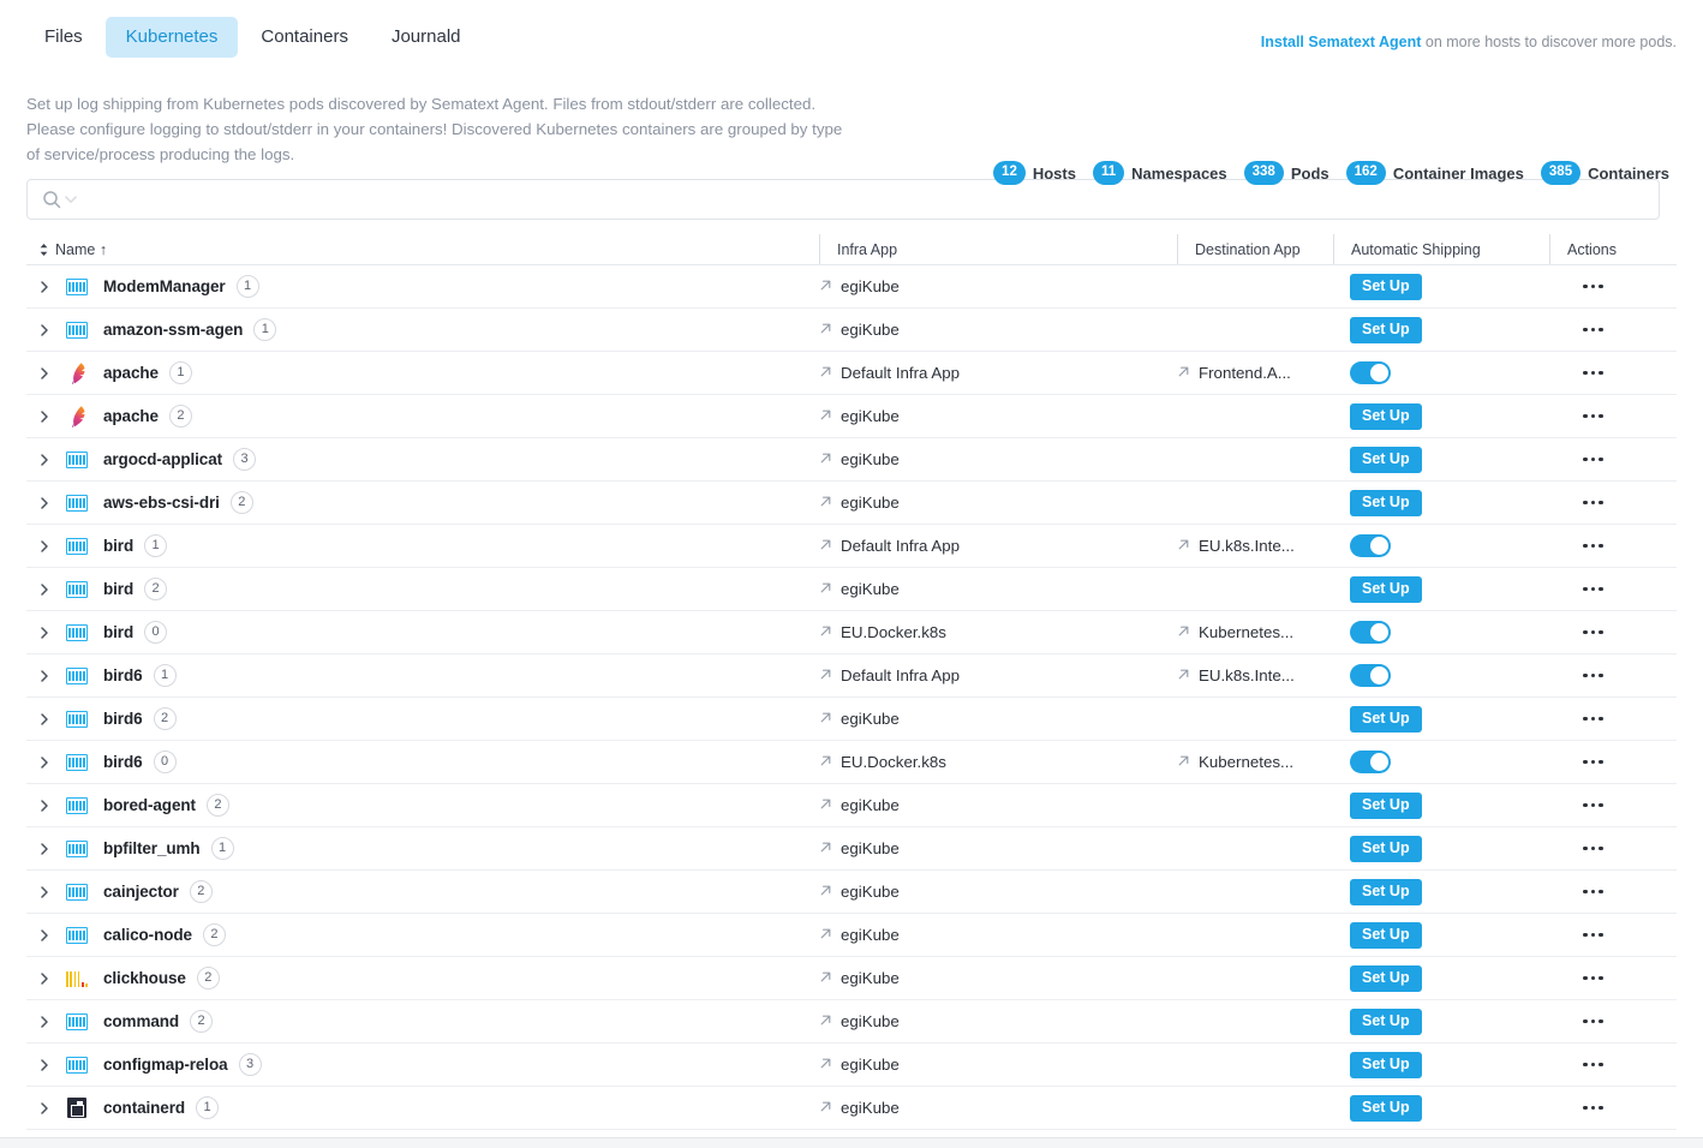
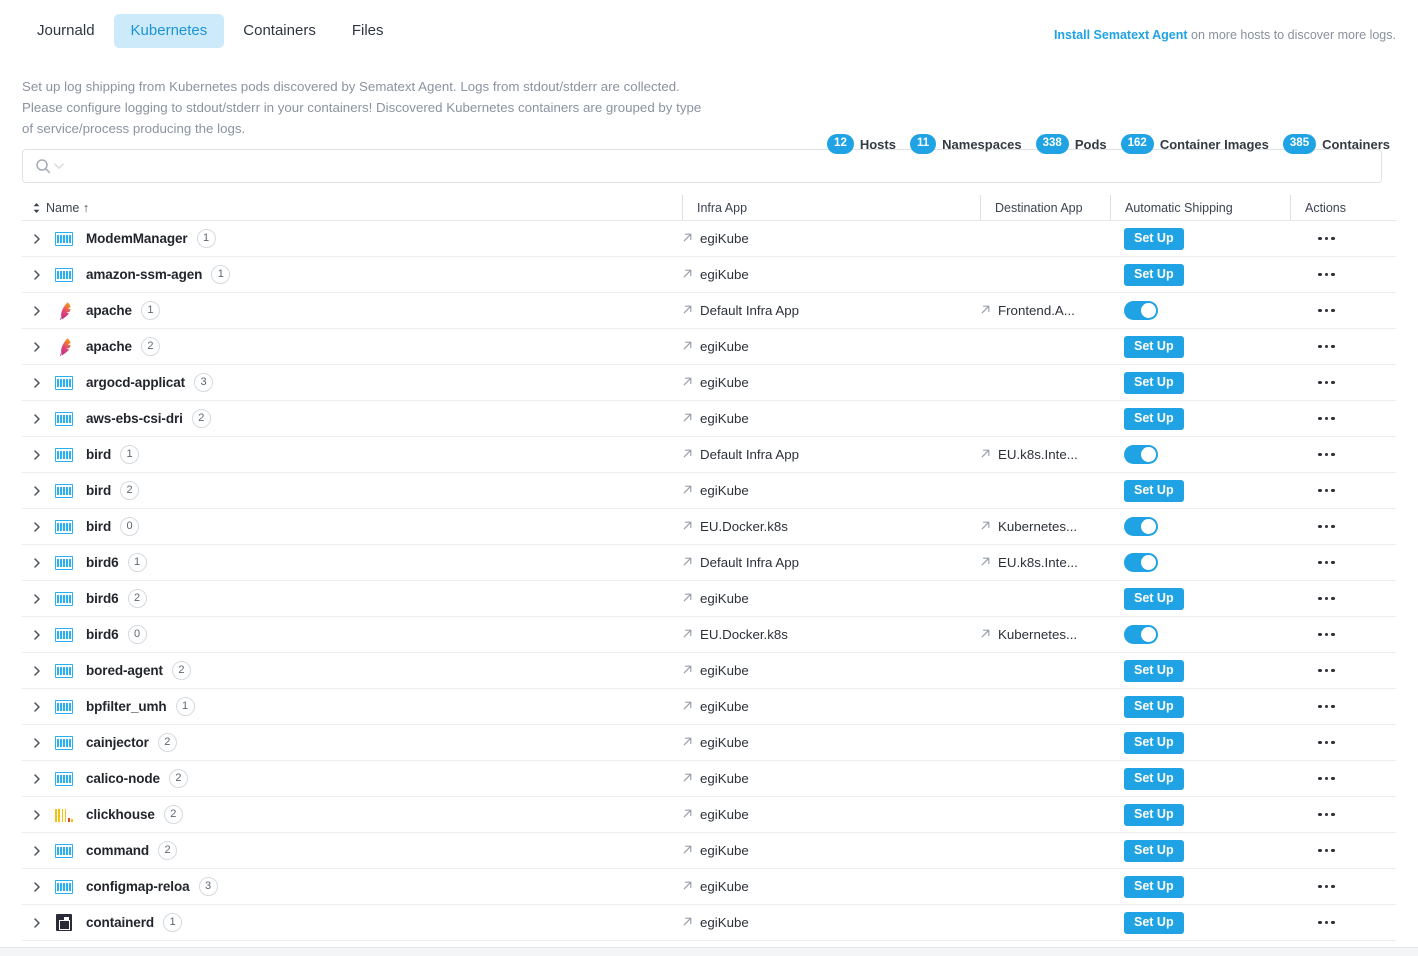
- Files
+ Journald
  Kubernetes
  Containers
- Journald
+ Files
- Install Sematext Agent on more hosts to discover more pods.
+ Install Sematext Agent on more hosts to discover more logs.
- Set up log shipping from Kubernetes pods discovered by Sematext Agent. Files from stdout/stderr are collected. Please configure logging to stdout/stderr in your containers! Discovered Kubernetes containers are grouped by type of service/process producing the logs.
+ Set up log shipping from Kubernetes pods discovered by Sematext Agent. Logs from stdout/stderr are collected. Please configure logging to stdout/stderr in your containers! Discovered Kubernetes containers are grouped by type of service/process producing the logs.
  12
  Hosts
  11
  Namespaces
  338
  Pods
  162
  Container Images
  385
  Containers
  Name ↑
  Infra App
  Destination App
  Automatic Shipping
  Actions
  ModemManager
  1
  egiKube
  Set Up
  amazon-ssm-agen
  1
  egiKube
  Set Up
  apache
  1
  Default Infra App
  Frontend.A...
  apache
  2
  egiKube
  Set Up
  argocd-applicat
  3
  egiKube
  Set Up
  aws-ebs-csi-dri
  2
  egiKube
  Set Up
  bird
  1
  Default Infra App
  EU.k8s.Inte...
  bird
  2
  egiKube
  Set Up
  bird
  0
  EU.Docker.k8s
  Kubernetes...
  bird6
  1
  Default Infra App
  EU.k8s.Inte...
  bird6
  2
  egiKube
  Set Up
  bird6
  0
  EU.Docker.k8s
  Kubernetes...
  bored-agent
  2
  egiKube
  Set Up
  bpfilter_umh
  1
  egiKube
  Set Up
  cainjector
  2
  egiKube
  Set Up
  calico-node
  2
  egiKube
  Set Up
  clickhouse
  2
  egiKube
  Set Up
  command
  2
  egiKube
  Set Up
  configmap-reloa
  3
  egiKube
  Set Up
  containerd
  1
  egiKube
  Set Up
